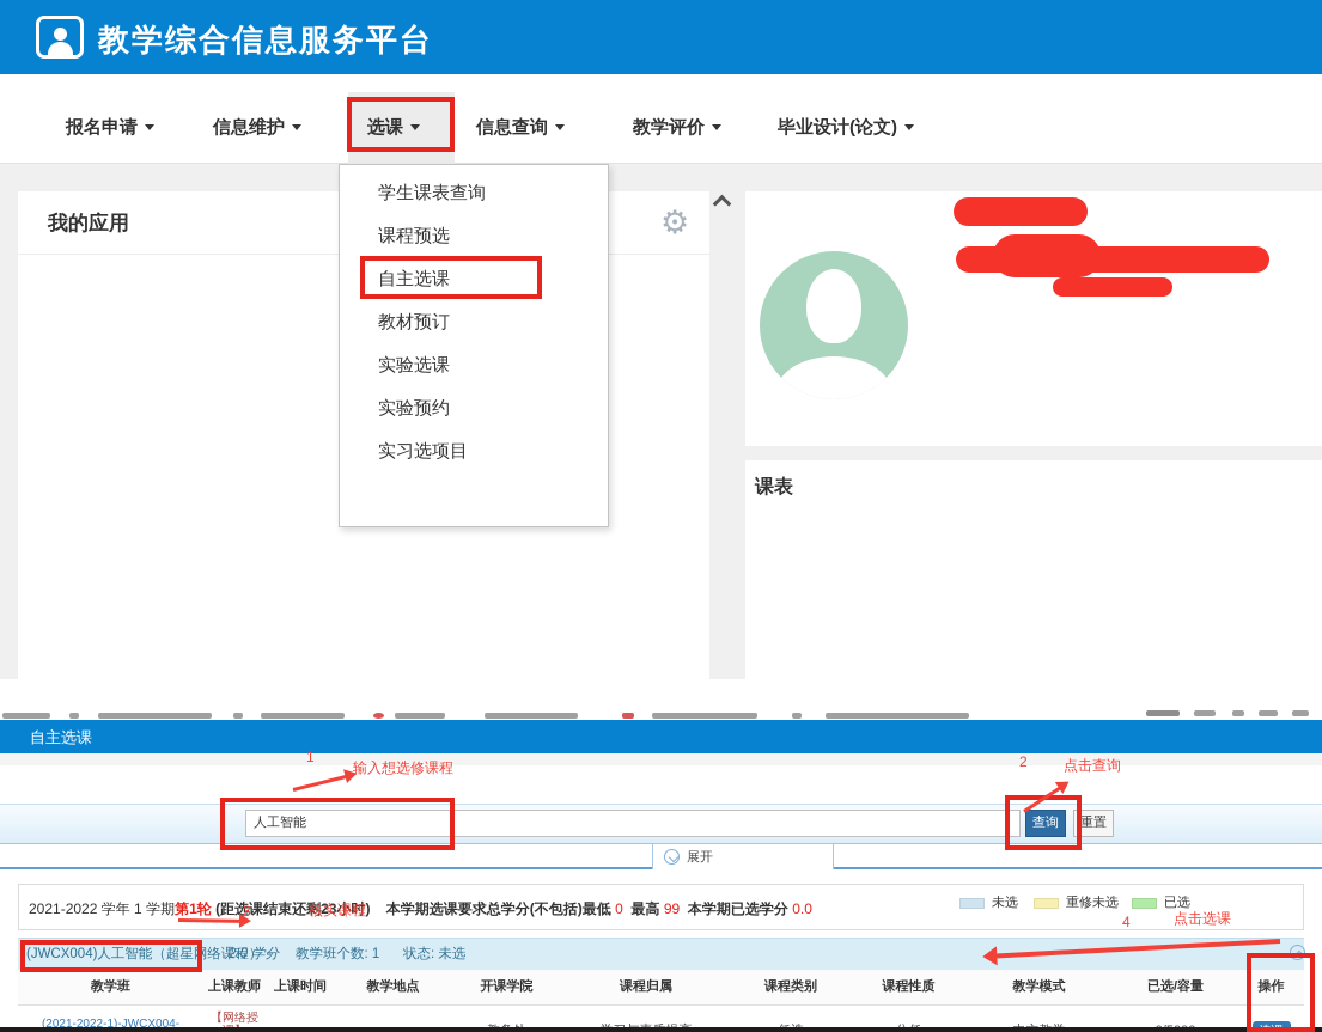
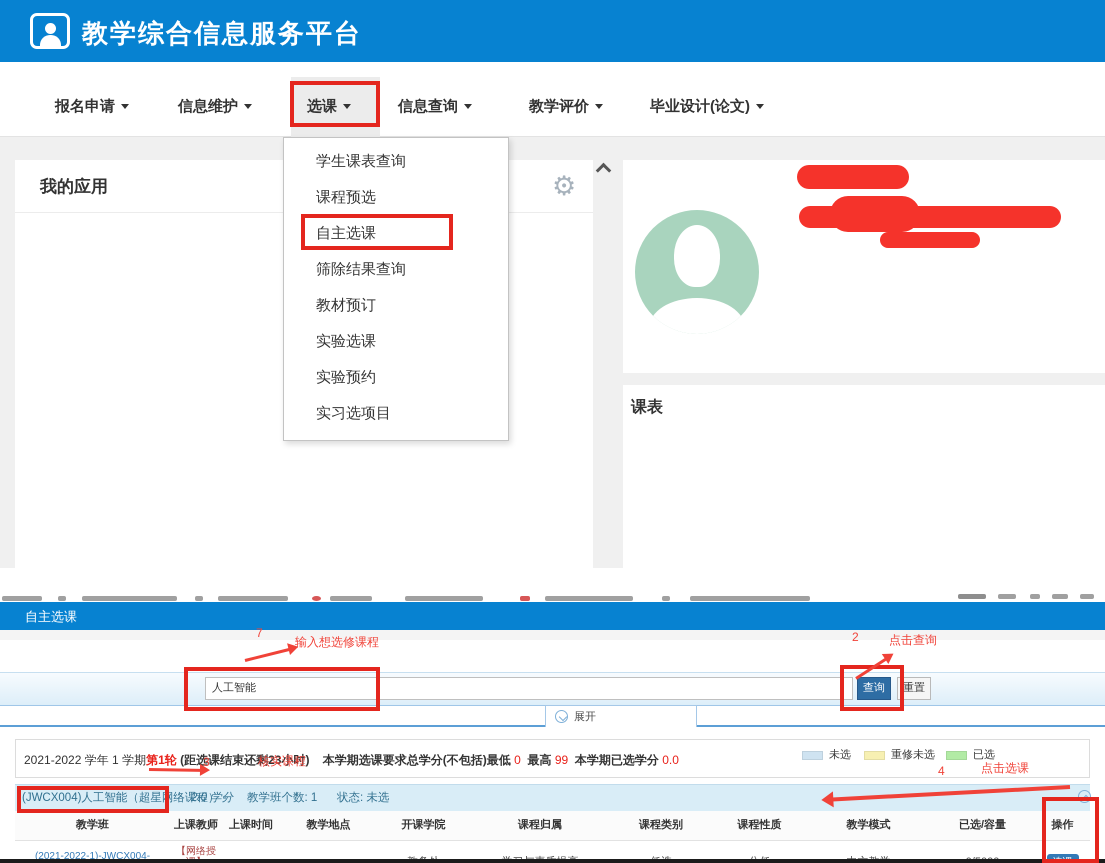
  教学综合信息服务平台
  报名申请
  信息维护
  选课
  信息查询
  教学评价
  毕业设计(论文)
  我的应用
  ⚙
  课表
  学生课表查询
  课程预选
  自主选课
+ 筛除结果查询
  教材预订
  实验选课
  实验预约
  实习选项目
  自主选课
  人工智能
  查询
  重置
  展开
  2021-2022 学年 1 学期第1轮 (距选课结束还剩23小时) 本学期选课要求总学分(不包括)最低 0 最高 99 本学期已选学分 0.0
  未选
  重修未选
  已选
  (JWCX004)人工智能（超星网络课程） -
  2.0 学分
  教学班个数: 1
  状态: 未选
  教学班	上课教师	上课时间	教学地点	开课学院	课程归属	课程类别	课程性质	教学模式	已选/容量	操作
- 1
+ 7
  输入想选修课程
  2
  点击查询
  3
  核实课程
  4
  点击选课
